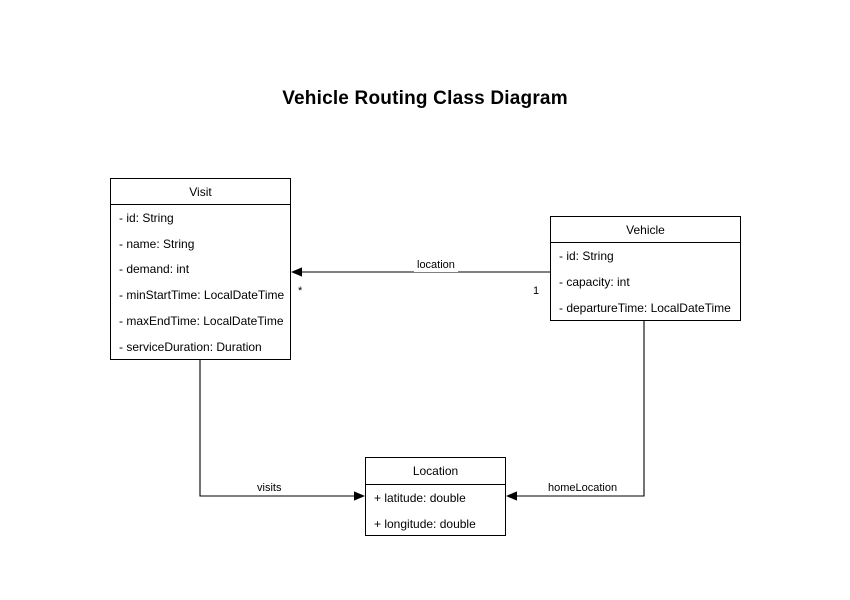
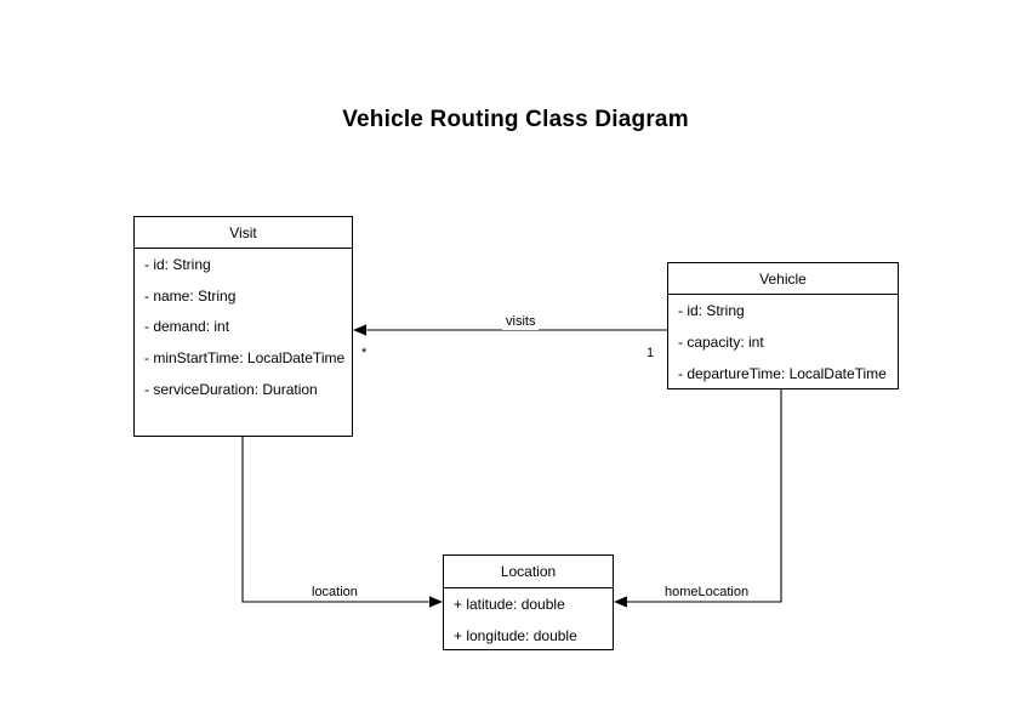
  Vehicle Routing Class Diagram
  Visit
  - id: String
  - name: String
  - demand: int
  - minStartTime: LocalDateTime
- - maxEndTime: LocalDateTime
  - serviceDuration: Duration
  Vehicle
  - id: String
  - capacity: int
  - departureTime: LocalDateTime
  Location
  + latitude: double
  + longitude: double
- location
+ visits
  *
  1
- visits
+ location
  homeLocation
